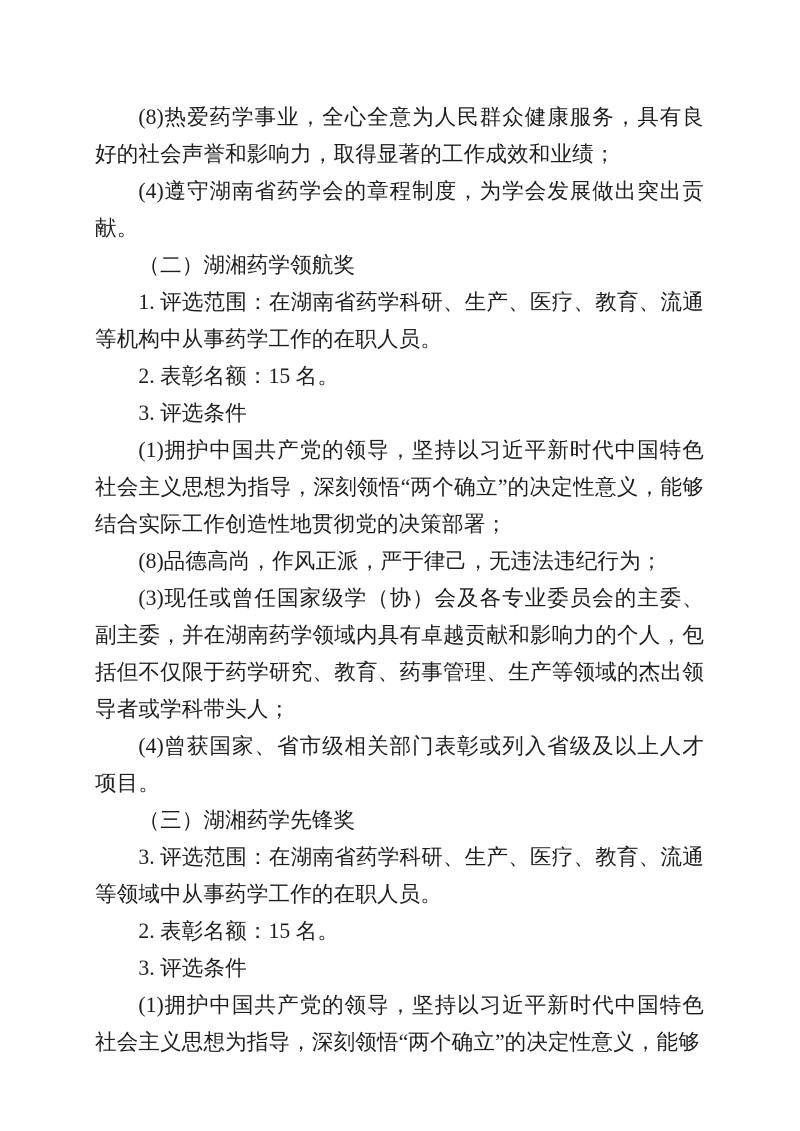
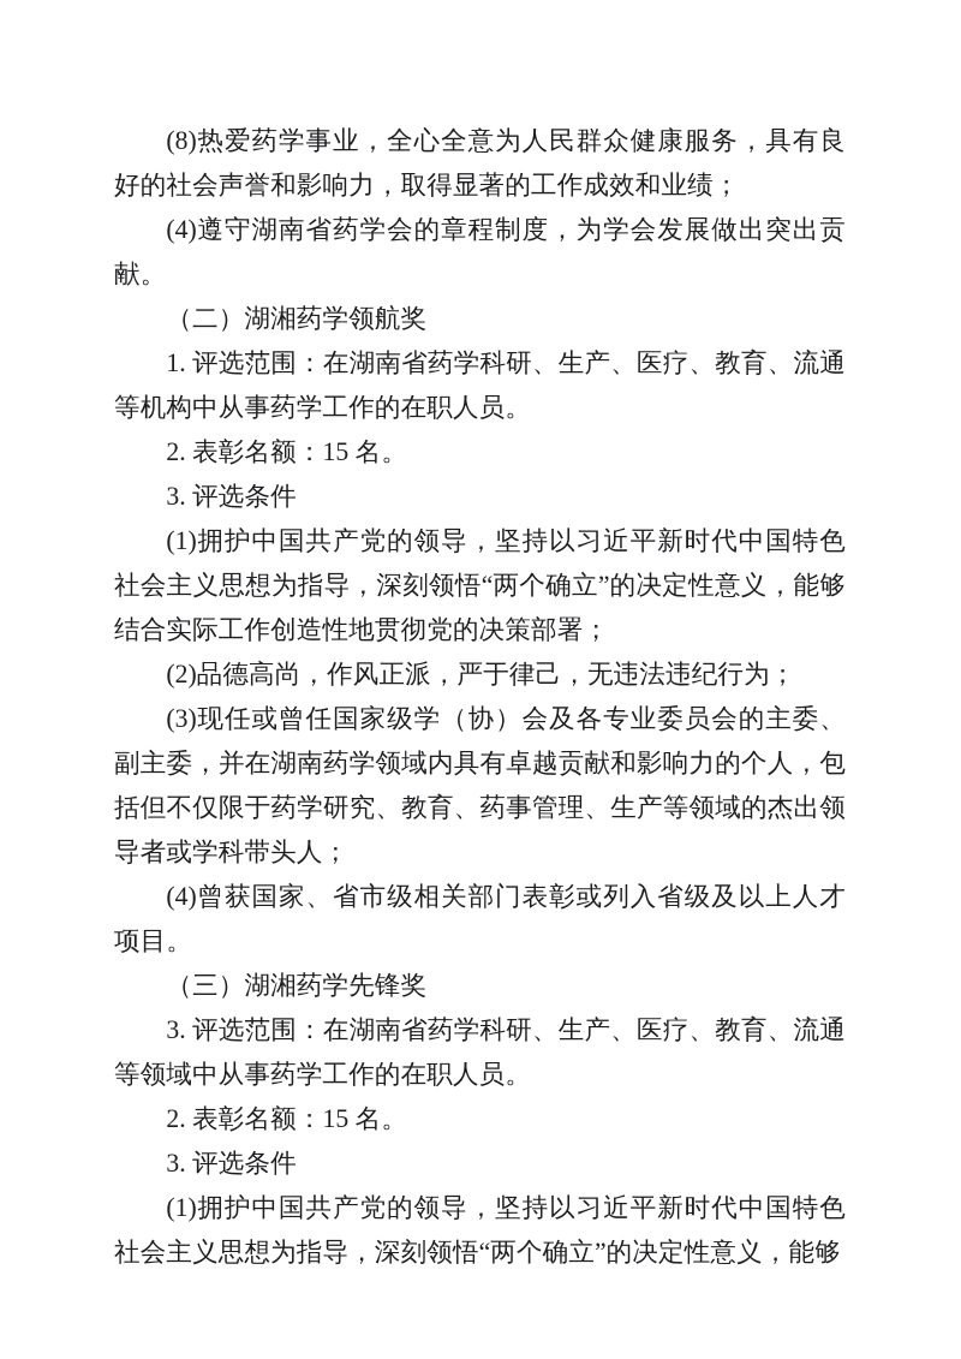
  (8)热爱药学事业，全心全意为人民群众健康服务，具有良好的社会声誉和影响力，取得显著的工作成效和业绩；
  (4)遵守湖南省药学会的章程制度，为学会发展做出突出贡献。
  （二）湖湘药学领航奖
  1. 评选范围：在湖南省药学科研、生产、医疗、教育、流通等机构中从事药学工作的在职人员。
  2. 表彰名额：15 名。
  3. 评选条件
  (1)拥护中国共产党的领导，坚持以习近平新时代中国特色社会主义思想为指导，深刻领悟“两个确立”的决定性意义，能够结合实际工作创造性地贯彻党的决策部署；
- (8)品德高尚，作风正派，严于律己，无违法违纪行为；
+ (2)品德高尚，作风正派，严于律己，无违法违纪行为；
  (3)现任或曾任国家级学（协）会及各专业委员会的主委、副主委，并在湖南药学领域内具有卓越贡献和影响力的个人，包括但不仅限于药学研究、教育、药事管理、生产等领域的杰出领导者或学科带头人；
  (4)曾获国家、省市级相关部门表彰或列入省级及以上人才项目。
  （三）湖湘药学先锋奖
  3. 评选范围：在湖南省药学科研、生产、医疗、教育、流通等领域中从事药学工作的在职人员。
  2. 表彰名额：15 名。
  3. 评选条件
  (1)拥护中国共产党的领导，坚持以习近平新时代中国特色社会主义思想为指导，深刻领悟“两个确立”的决定性意义，能够
